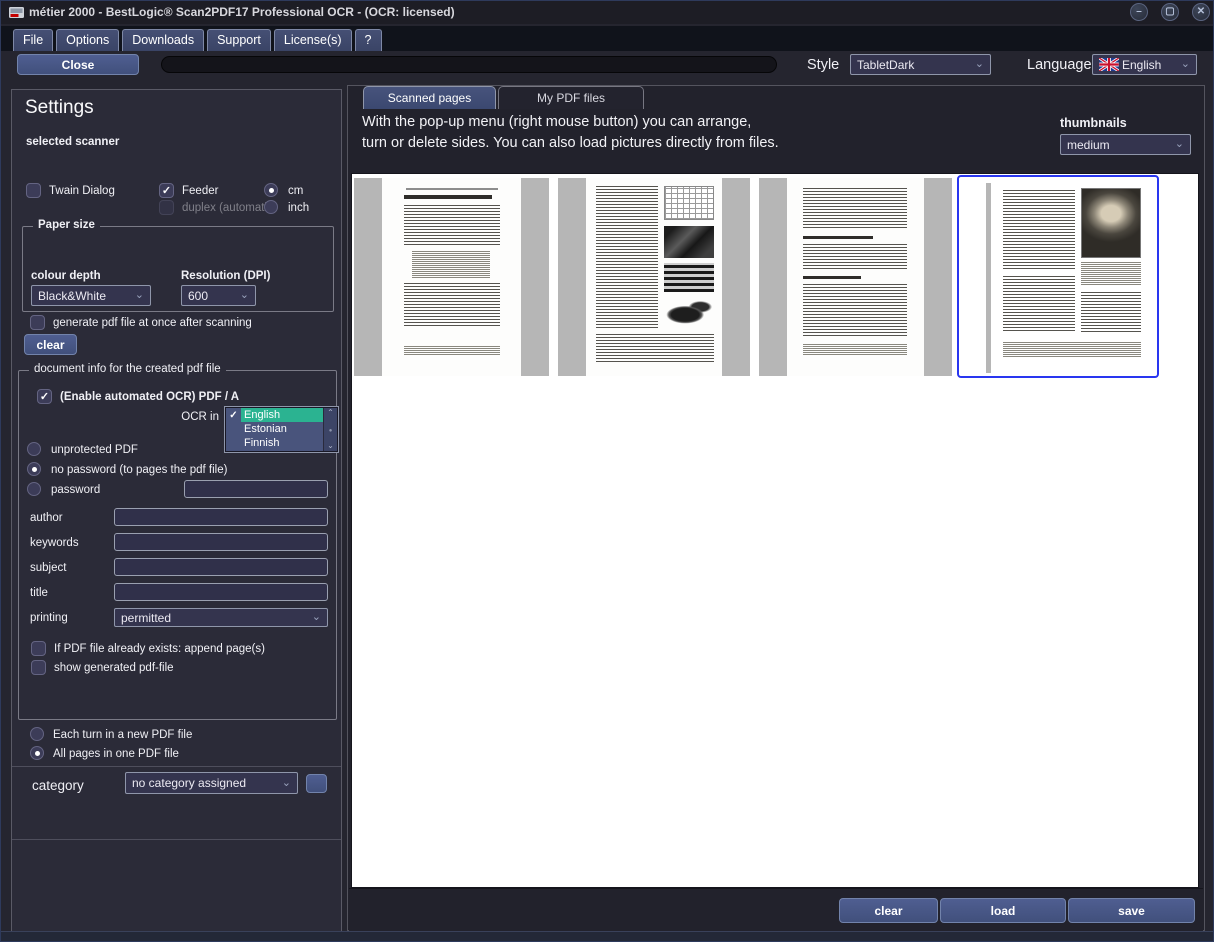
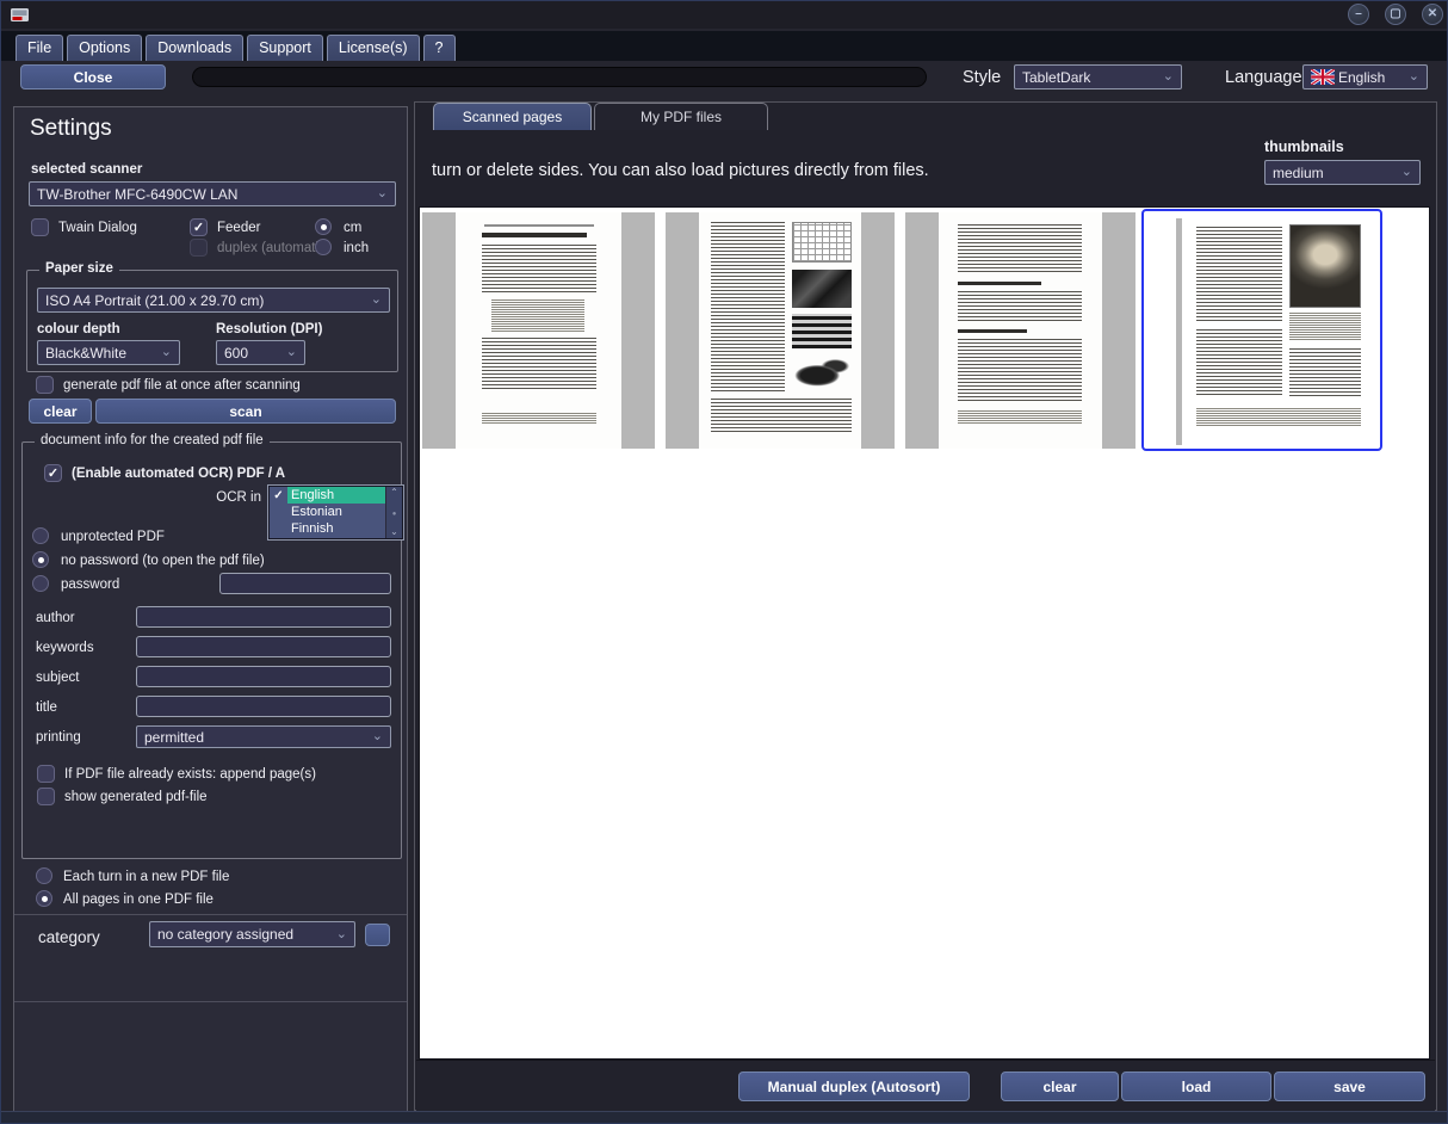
- métier 2000 - BestLogic® Scan2PDF17 Professional OCR - (OCR: licensed)
  –
  ▢
  ✕
  File
  Options
  Downloads
  Support
  License(s)
  ?
  Close
  Style
  TabletDark
  Language
  English
  Settings
  selected scanner
+ TW-Brother MFC-6490CW LAN
  Twain Dialog
  Feeder
  cm
  duplex (automat
  inch
  Paper size
+ ISO A4 Portrait (21.00 x 29.70 cm)
  colour depth
  Resolution (DPI)
  Black&White
  600
  generate pdf file at once after scanning
  clear
+ scan
  document info for the created pdf file
  (Enable automated OCR) PDF / A
  OCR in
  English
  Estonian
  Finnish
  unprotected PDF
- no password (to pages the pdf file)
+ no password (to open the pdf file)
  password
  author
  keywords
  subject
  title
  printing
  permitted
  If PDF file already exists: append page(s)
  show generated pdf-file
  Each turn in a new PDF file
  All pages in one PDF file
  category
  no category assigned
  Scanned pages
  My PDF files
- With the pop-up menu (right mouse button) you can arrange,
  turn or delete sides. You can also load pictures directly from files.
  thumbnails
  medium
+ Manual duplex (Autosort)
  clear
  load
  save
